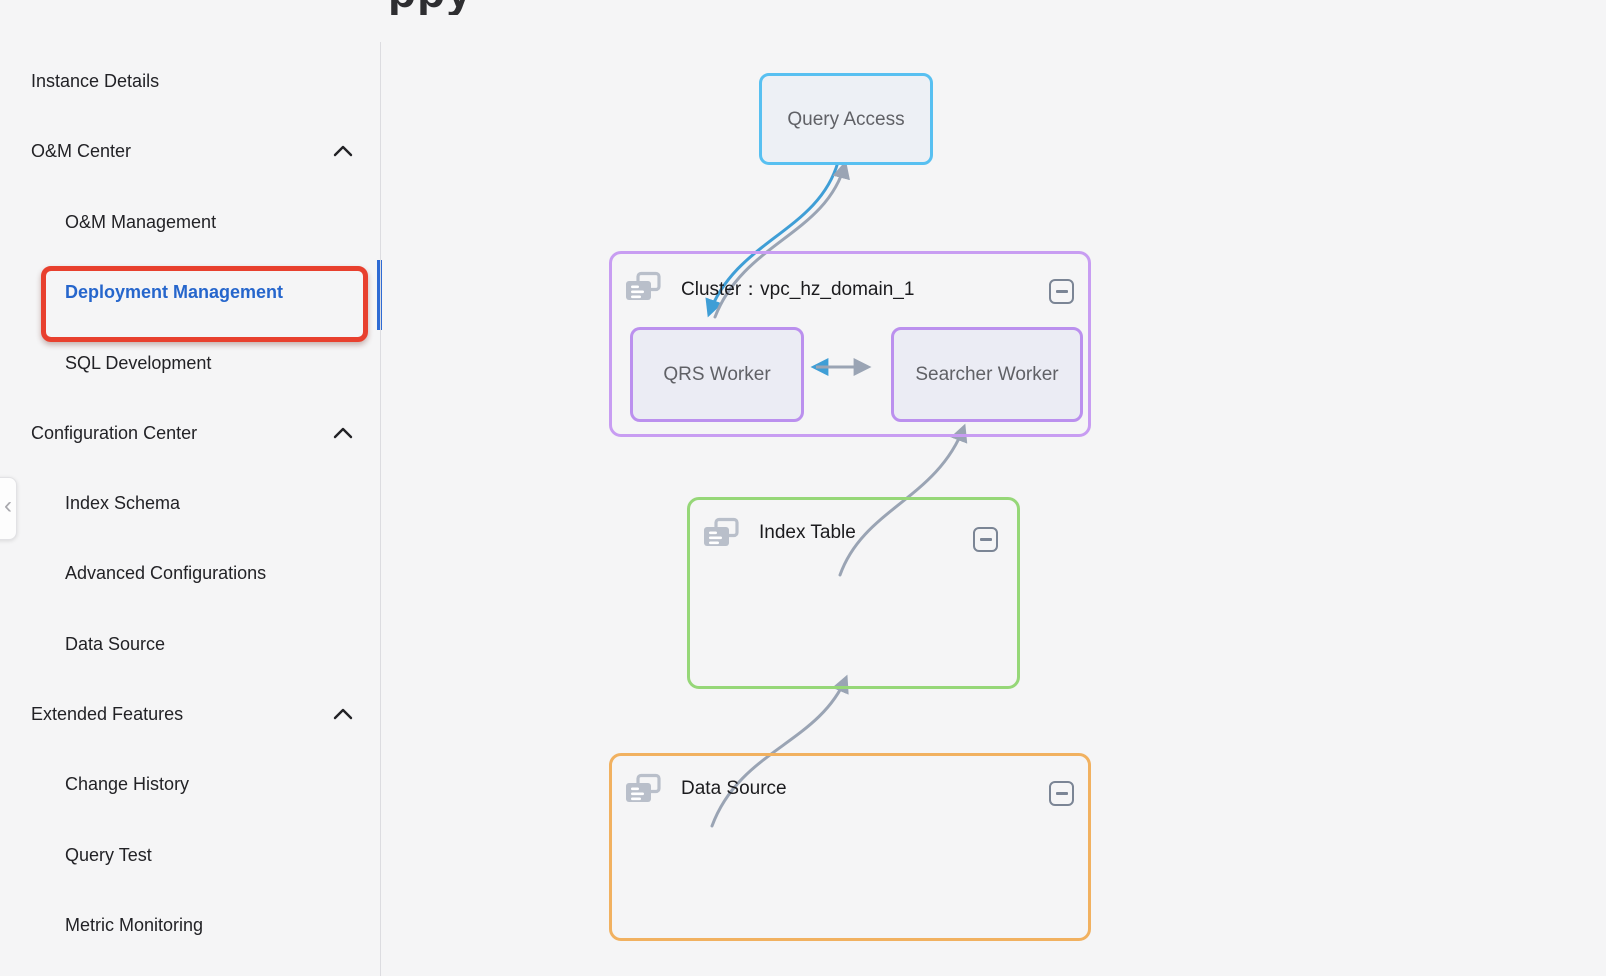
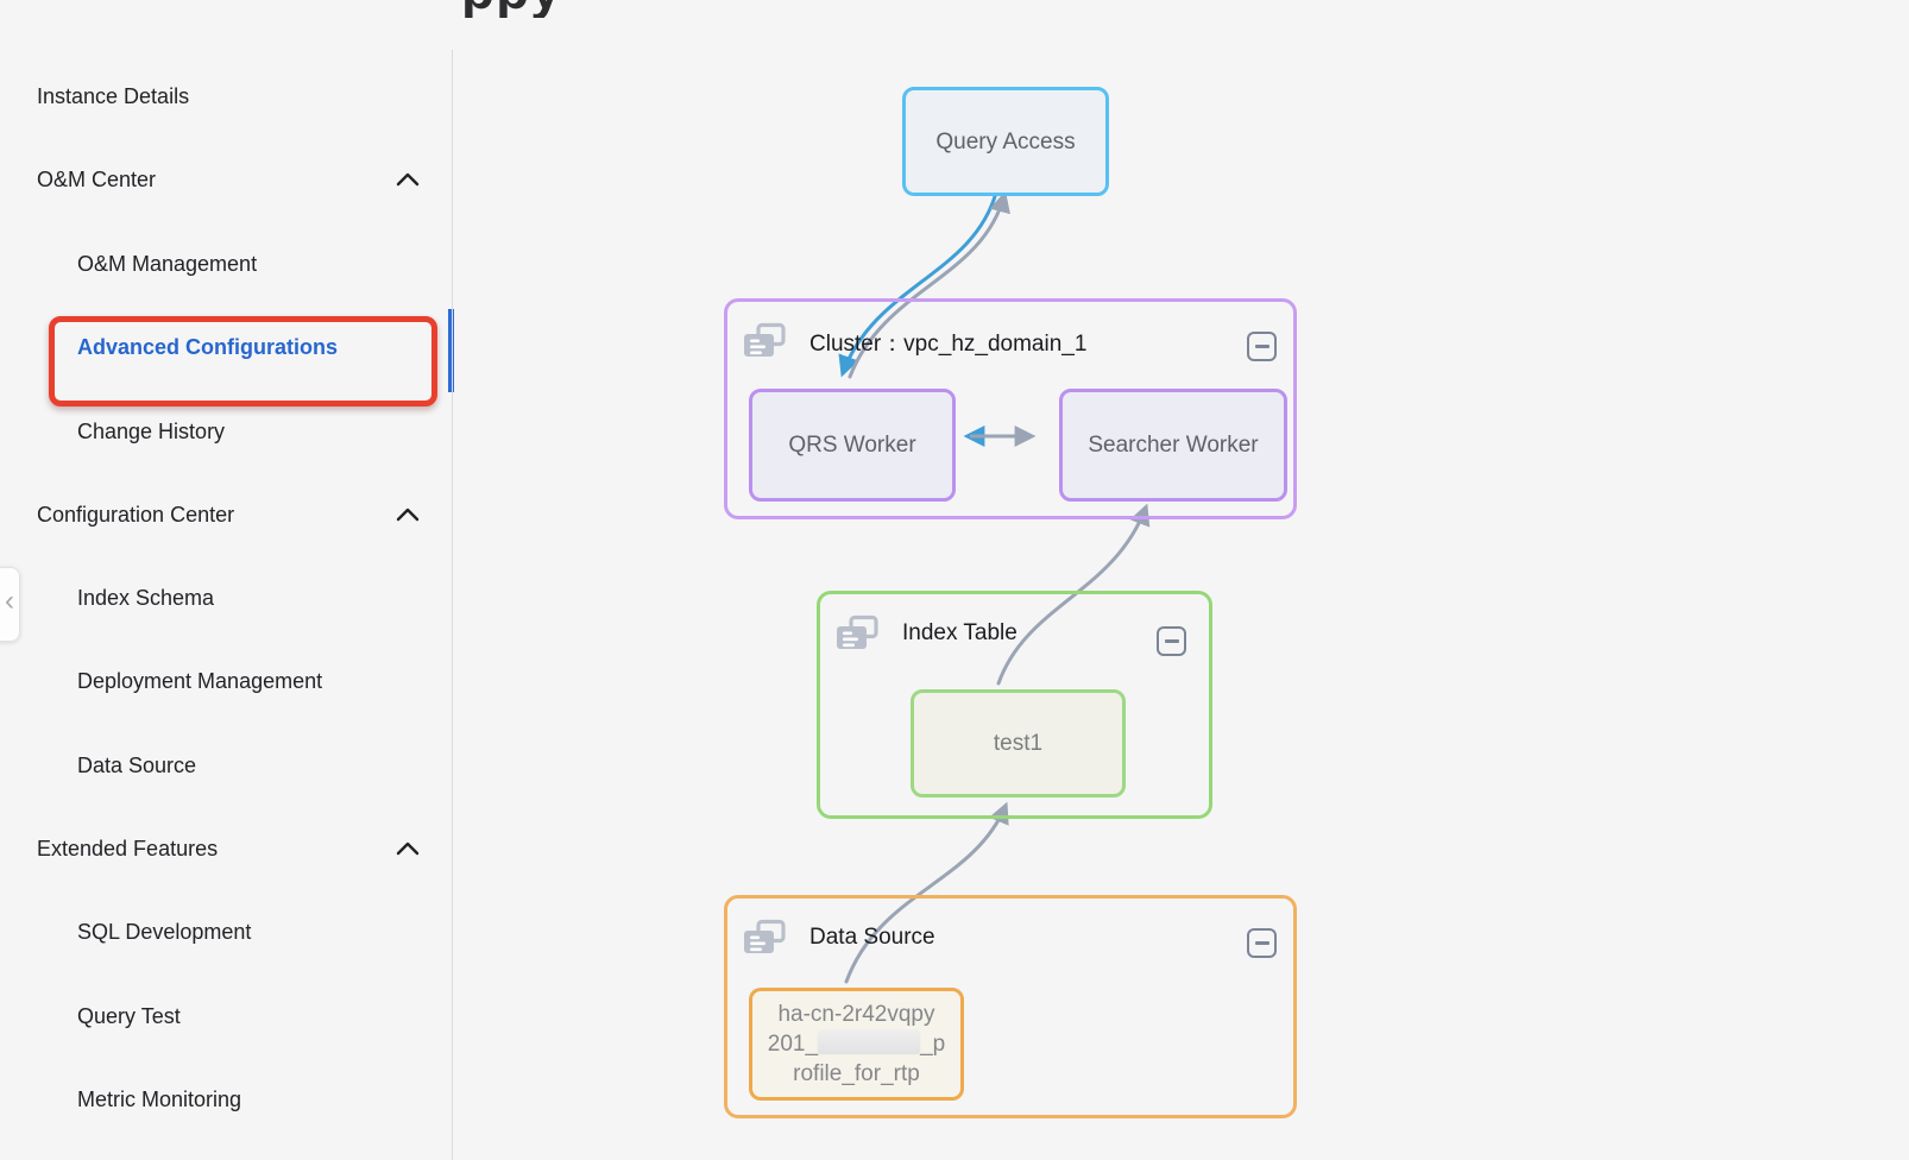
  Instance Details
  O&M Center
  O&M Management
- Deployment Management
+ Advanced Configurations
- SQL Development
+ Change History
  Configuration Center
  Index Schema
- Advanced Configurations
+ Deployment Management
  Data Source
  Extended Features
- Change History
+ SQL Development
  Query Test
  Metric Monitoring
  ‹
  Query Access
  Cluster：vpc_hz_domain_1
  QRS Worker
  Searcher Worker
  Index Table
+ test1
  Data Source
+ ha-cn-2r42vqpy
+ 201_ _p
+ rofile_for_rtp
